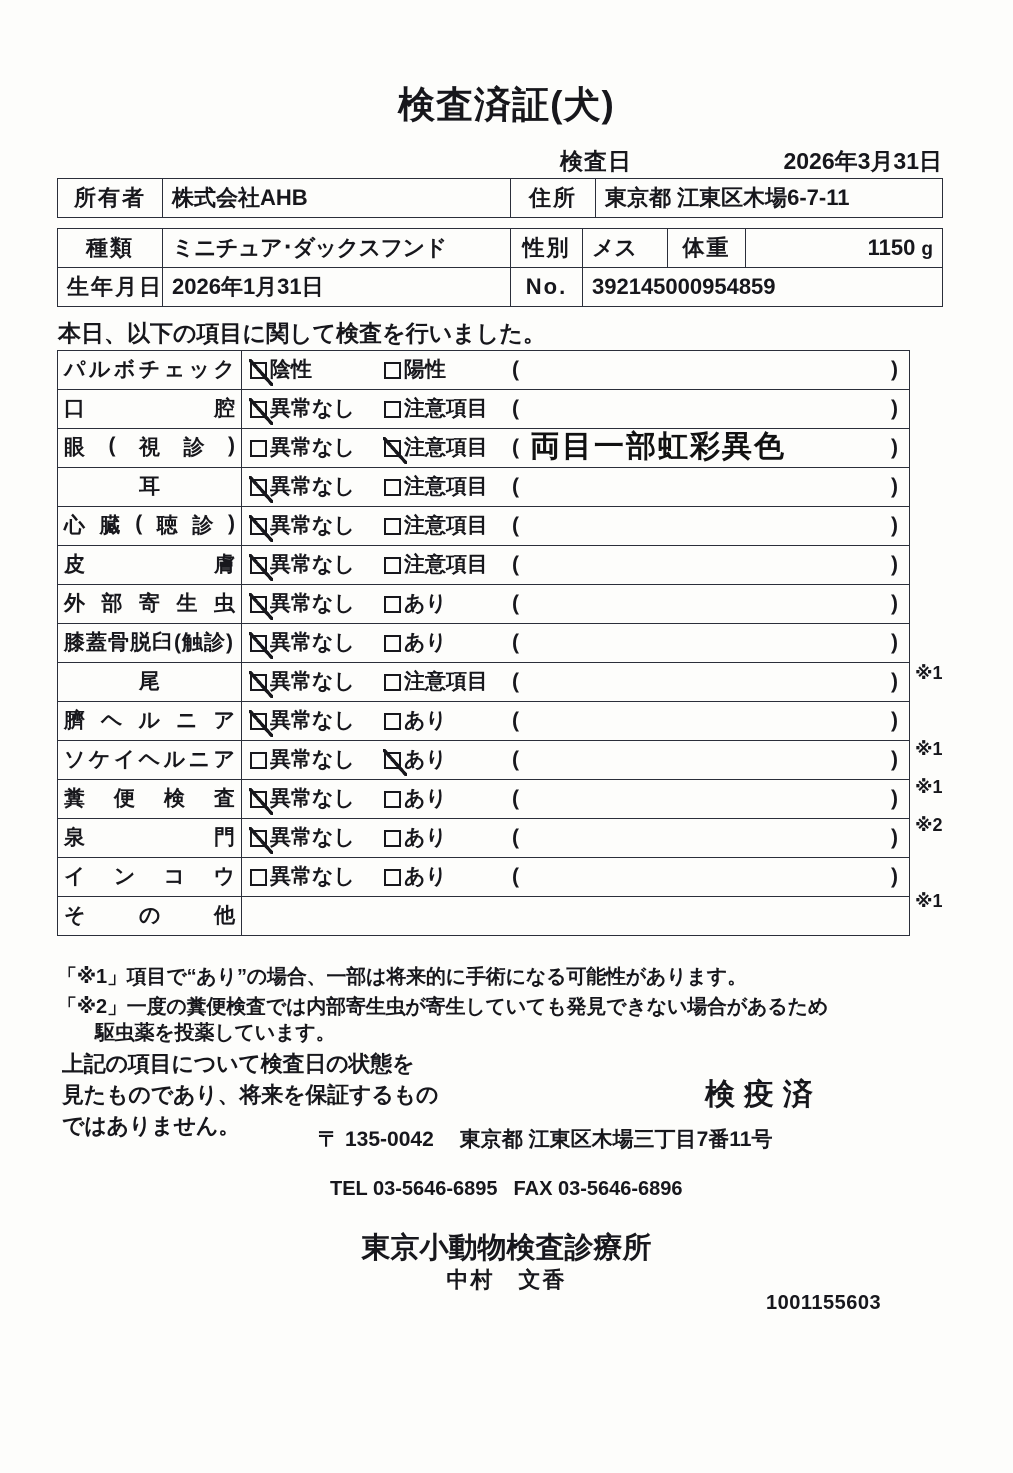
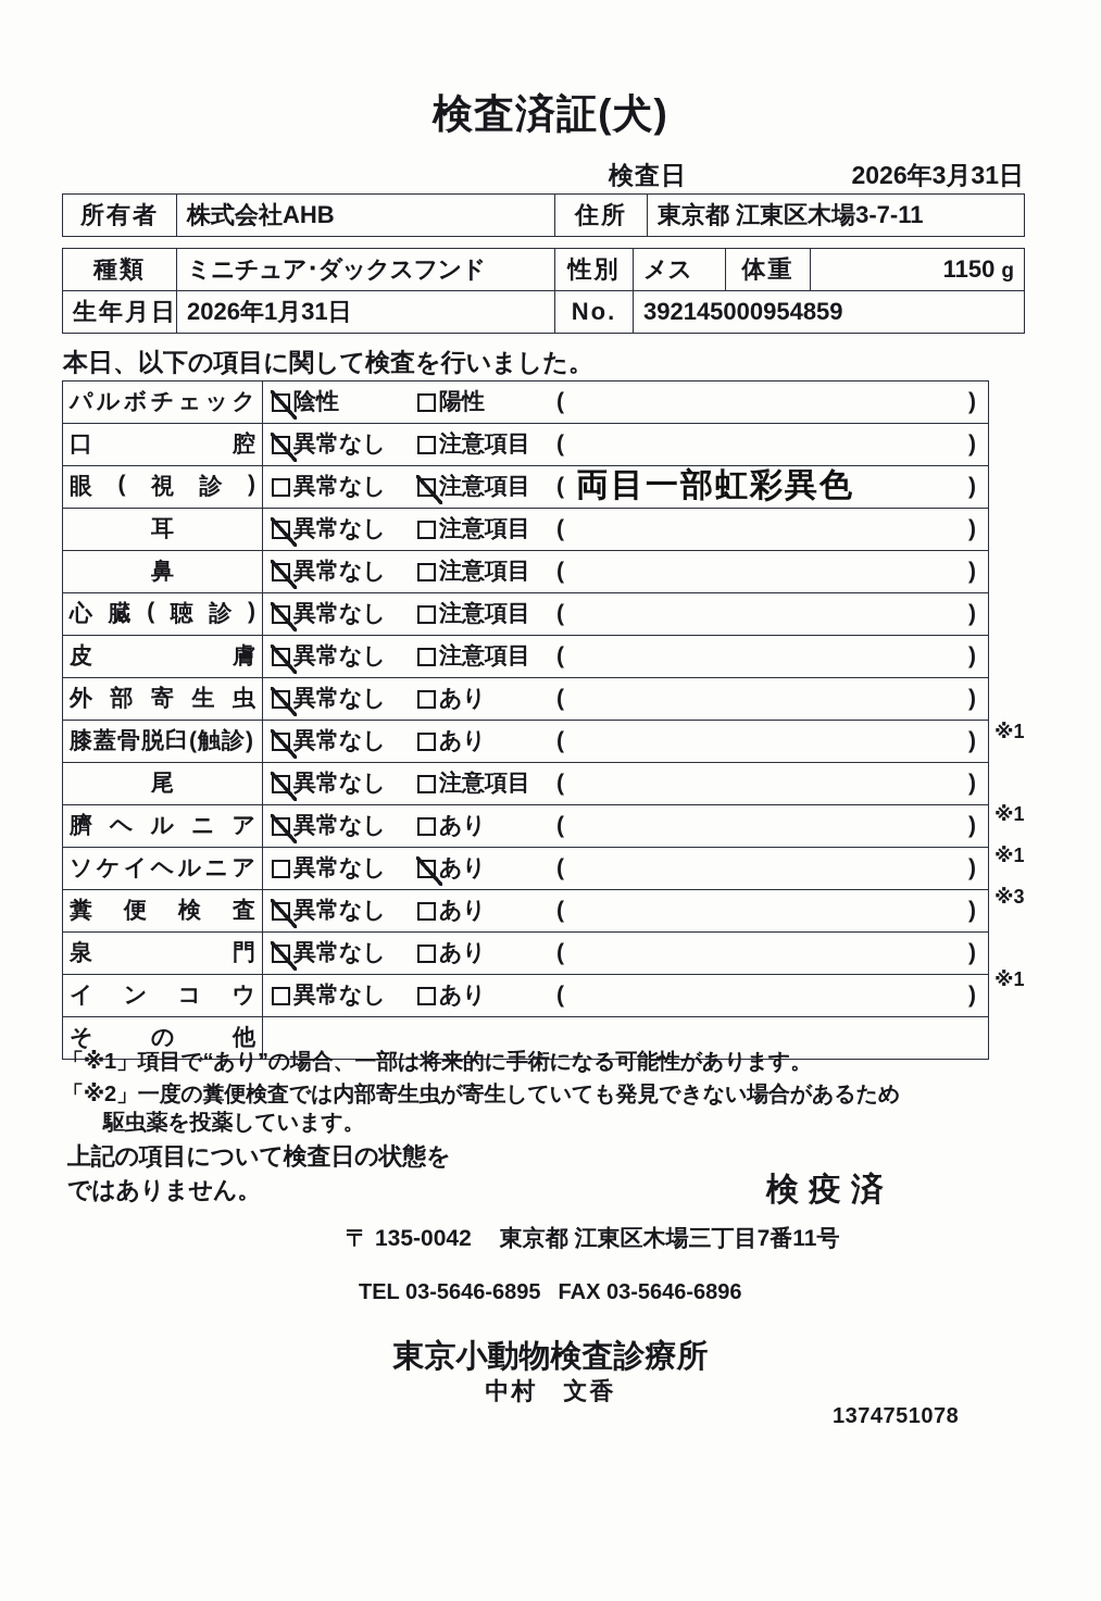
  検査済証(犬)
  検査日
  2026年3月31日
- 所有者	株式会社AHB	住所	東京都 江東区木場6-7-11
+ 所有者	株式会社AHB	住所	東京都 江東区木場3-7-11
  種類	ミニチュア･ダックスフンド	性別	メス	体重	1150 g
  生年月日	2026年1月31日	No.	392145000954859
  本日、以下の項目に関して検査を行いました。
  パ ル ボ チ ェ ッ ク	陰性 陽性 ( )
  口 腔	異常なし 注意項目 ( )
  眼 ( 視 診 )	異常なし 注意項目 ( )両目一部虹彩異色
  耳	異常なし 注意項目 ( )
+ 鼻	異常なし 注意項目 ( )
  心 臓 ( 聴 診 )	異常なし 注意項目 ( )
  皮 膚	異常なし 注意項目 ( )
  外 部 寄 生 虫	異常なし あり ( )
  膝蓋骨脱臼(触診)	異常なし あり ( )
  尾	異常なし 注意項目 ( )
  臍 ヘ ル ニ ア	異常なし あり ( )
  ソ ケ イ ヘ ル ニ ア	異常なし あり ( )
  糞 便 検 査	異常なし あり ( )
  泉 門	異常なし あり ( )
  イ ン コ ウ	異常なし あり ( )
  そ の 他
  ※1
  ※1
  ※1
- ※2
+ ※3
  ※1
  「※1」項目で“あり”の場合、一部は将来的に手術になる可能性があります。
  「※2」一度の糞便検査では内部寄生虫が寄生していても発見できない場合があるため
  駆虫薬を投薬しています。
  上記の項目について検査日の状態を
- 見たものであり、将来を保証するもの
  ではありません。
  検疫済
  〒 135-0042 東京都 江東区木場三丁目7番11号
  TEL 03-5646-6895 FAX 03-5646-6896
  東京小動物検査診療所
  中村 文香
- 1001155603
+ 1374751078
